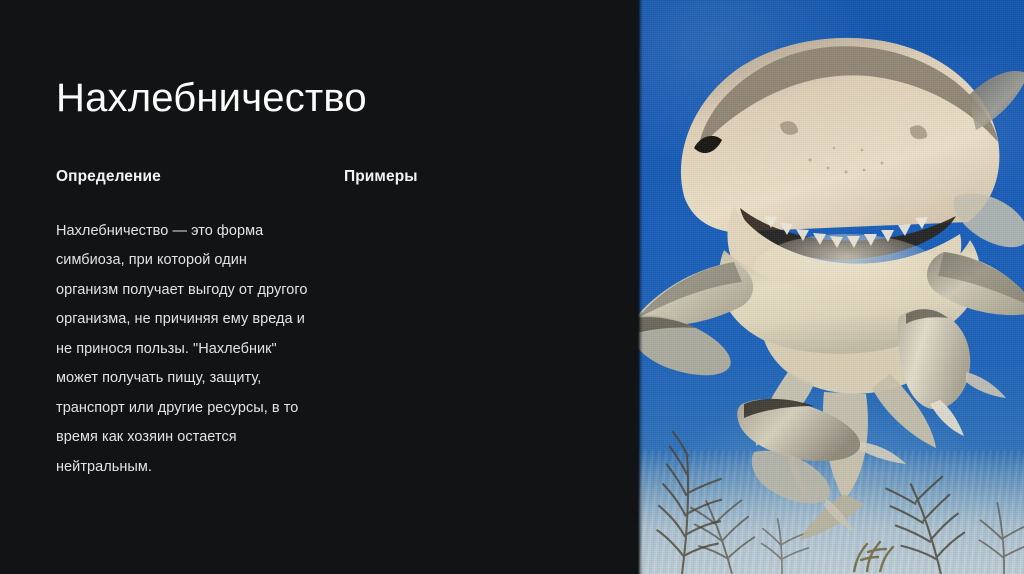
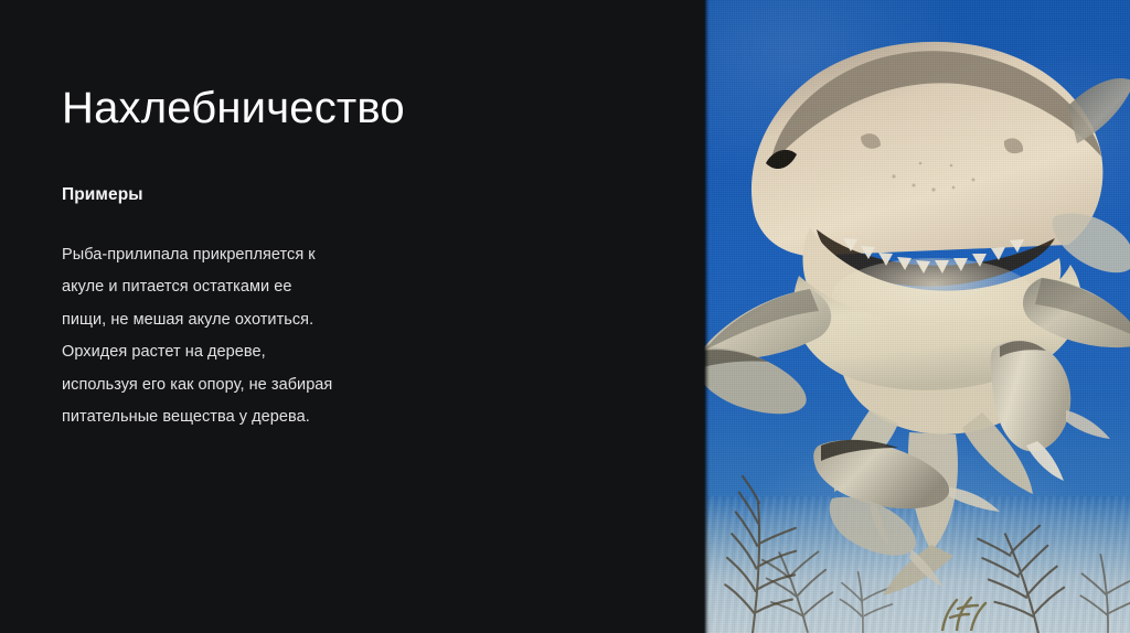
  Нахлебничество
- Определение
- Нахлебничество — это форма симбиоза, при которой один организм получает выгоду от другого организма, не причиняя ему вреда и не принося пользы. "Нахлебник" может получать пищу, защиту, транспорт или другие ресурсы, в то время как хозяин остается нейтральным.
  Примеры
+ Рыба-прилипала прикрепляется к акуле и питается остатками ее пищи, не мешая акуле охотиться. Орхидея растет на дереве, используя его как опору, не забирая питательные вещества у дерева.
